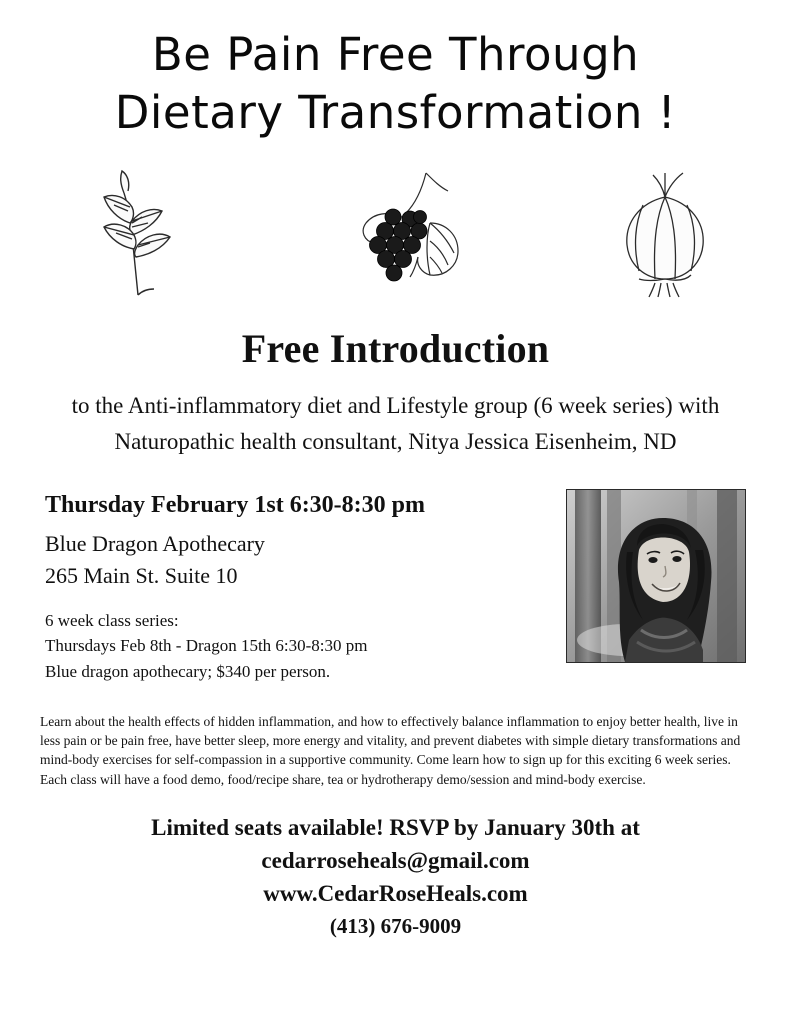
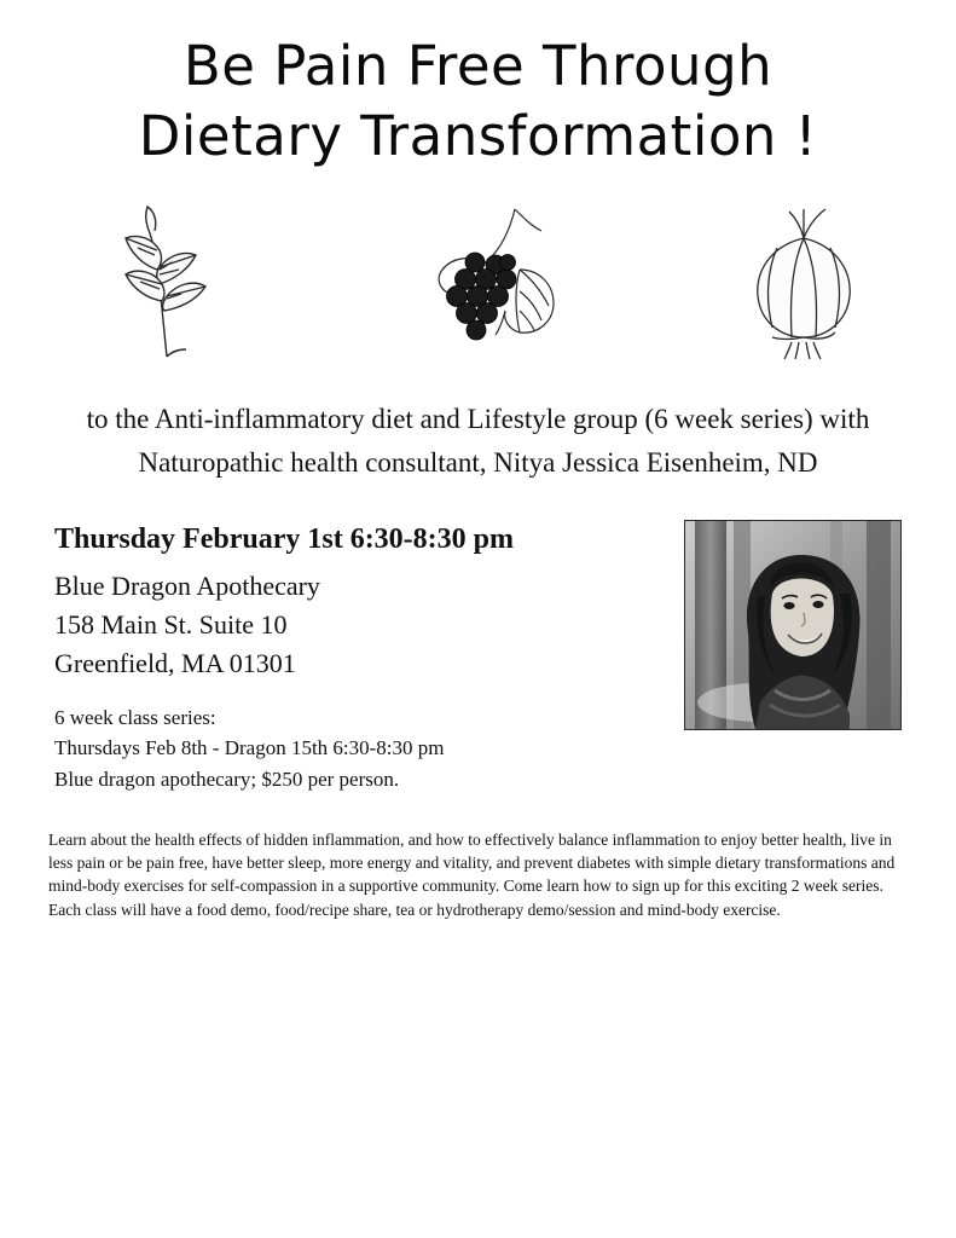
  Be Pain Free Through
  Dietary Transformation !
- Free Introduction
  to the Anti-inflammatory diet and Lifestyle group (6 week series) with
  Naturopathic health consultant, Nitya Jessica Eisenheim, ND
  Thursday February 1st 6:30-8:30 pm
  Blue Dragon Apothecary
- 265 Main St. Suite 10
+ 158 Main St. Suite 10
+ Greenfield, MA 01301
  6 week class series:
  Thursdays Feb 8th - Dragon 15th 6:30-8:30 pm
- Blue dragon apothecary; $340 per person.
+ Blue dragon apothecary; $250 per person.
- Learn about the health effects of hidden inflammation, and how to effectively balance inflammation to enjoy better health, live in less pain or be pain free, have better sleep, more energy and vitality, and prevent diabetes with simple dietary transformations and mind-body exercises for self-compassion in a supportive community. Come learn how to sign up for this exciting 6 week series. Each class will have a food demo, food/recipe share, tea or hydrotherapy demo/session and mind-body exercise.
+ Learn about the health effects of hidden inflammation, and how to effectively balance inflammation to enjoy better health, live in less pain or be pain free, have better sleep, more energy and vitality, and prevent diabetes with simple dietary transformations and mind-body exercises for self-compassion in a supportive community. Come learn how to sign up for this exciting 2 week series. Each class will have a food demo, food/recipe share, tea or hydrotherapy demo/session and mind-body exercise.
- Limited seats available! RSVP by January 30th at
- cedarroseheals@gmail.com
- www.CedarRoseHeals.com
- (413) 676-9009
